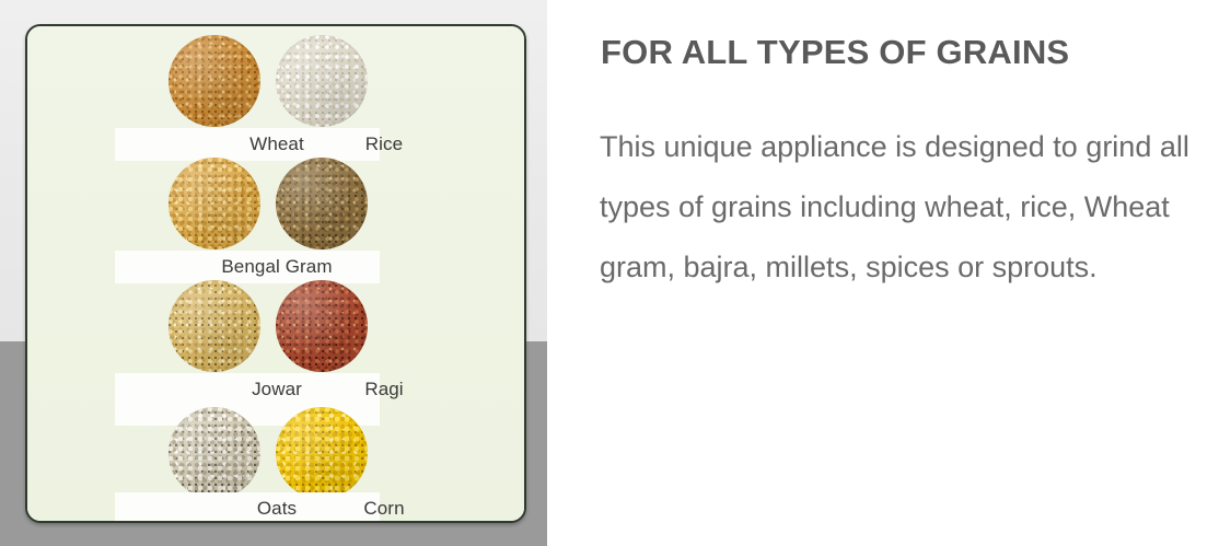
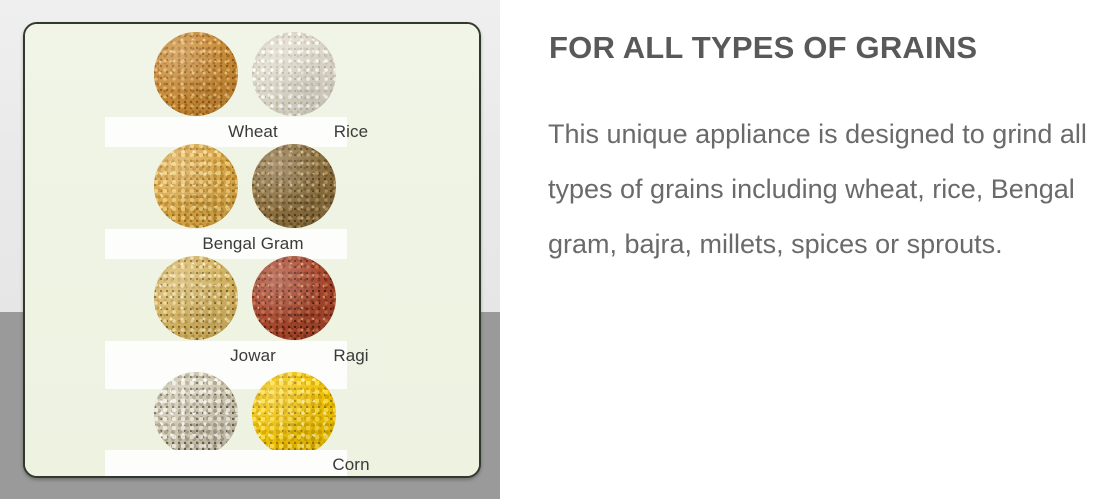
  Wheat
  Rice
  Bengal Gram
  Jowar
  Ragi
- Oats
  Corn
  FOR ALL TYPES OF GRAINS
- This unique appliance is designed to grind all types of grains including wheat, rice, Wheat gram, bajra, millets, spices or sprouts.
+ This unique appliance is designed to grind all types of grains including wheat, rice, Bengal gram, bajra, millets, spices or sprouts.
